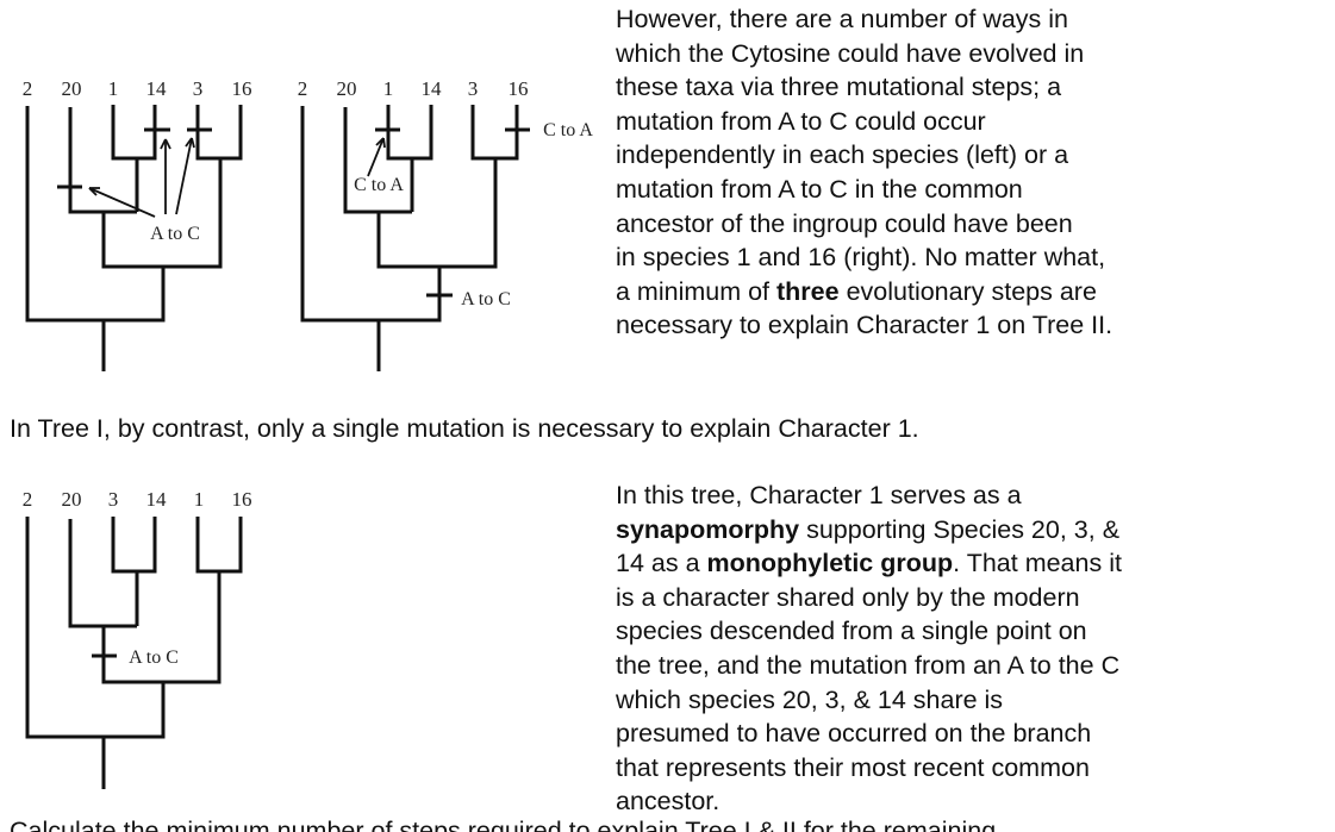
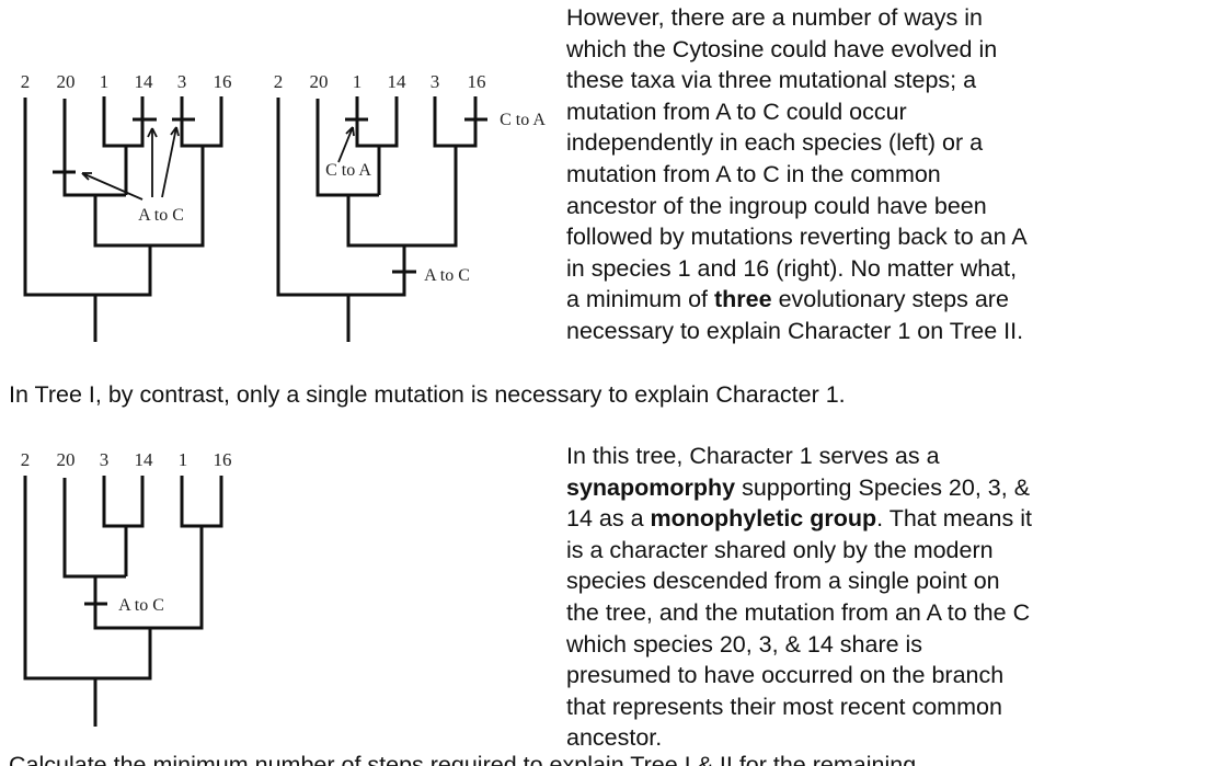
  2
  20
  1
  14
  3
  16
  A to C
  2
  20
  1
  14
  3
  16
  C to A
  C to A
  A to C
  However, there are a number of ways in
  which the Cytosine could have evolved in
  these taxa via three mutational steps; a
  mutation from A to C could occur
  independently in each species (left) or a
  mutation from A to C in the common
  ancestor of the ingroup could have been
+ followed by mutations reverting back to an A
  in species 1 and 16 (right). No matter what,
  a minimum of three evolutionary steps are
  necessary to explain Character 1 on Tree II.
  In Tree I, by contrast, only a single mutation is necessary to explain Character 1.
  2
  20
  3
  14
  1
  16
  A to C
  In this tree, Character 1 serves as a
  synapomorphy supporting Species 20, 3, &
  14 as a monophyletic group. That means it
  is a character shared only by the modern
  species descended from a single point on
  the tree, and the mutation from an A to the C
  which species 20, 3, & 14 share is
  presumed to have occurred on the branch
  that represents their most recent common
  ancestor.
  Calculate the minimum number of steps required to explain Tree I & II for the remaining
